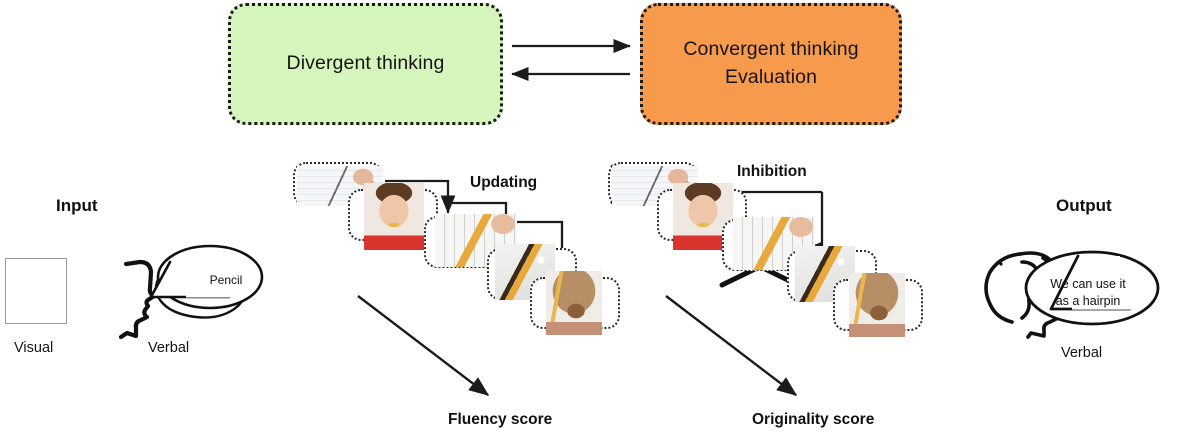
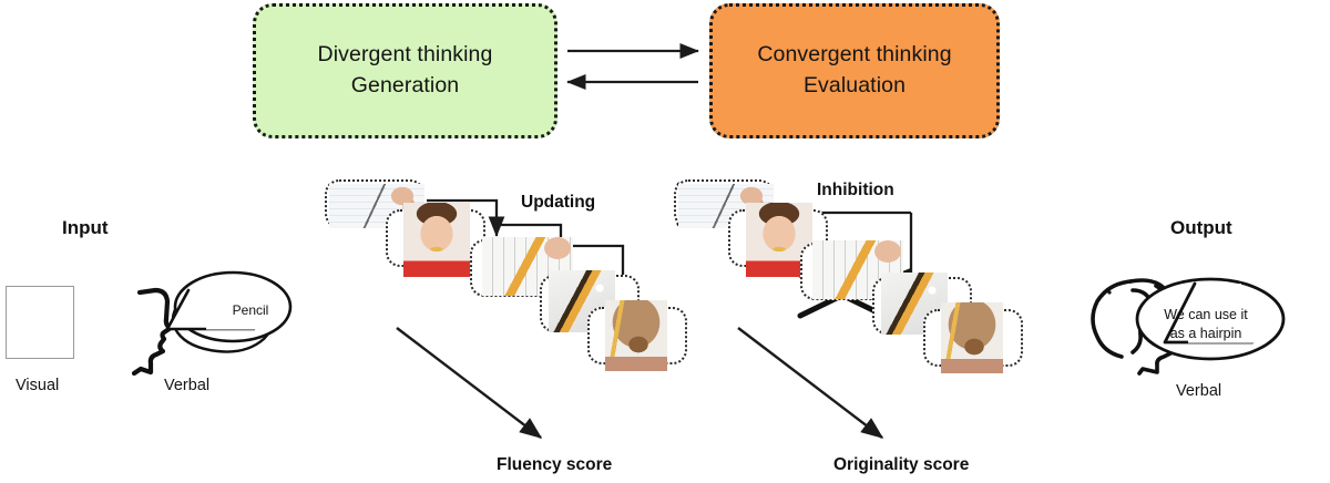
  Divergent thinking
+ Generation
  Convergent thinking
  Evaluation
  Input
  Output
  Visual
  Verbal
  Verbal
  Updating
  Inhibition
  Fluency score
  Originality score
  Pencil
  We can use it
  as a hairpin
